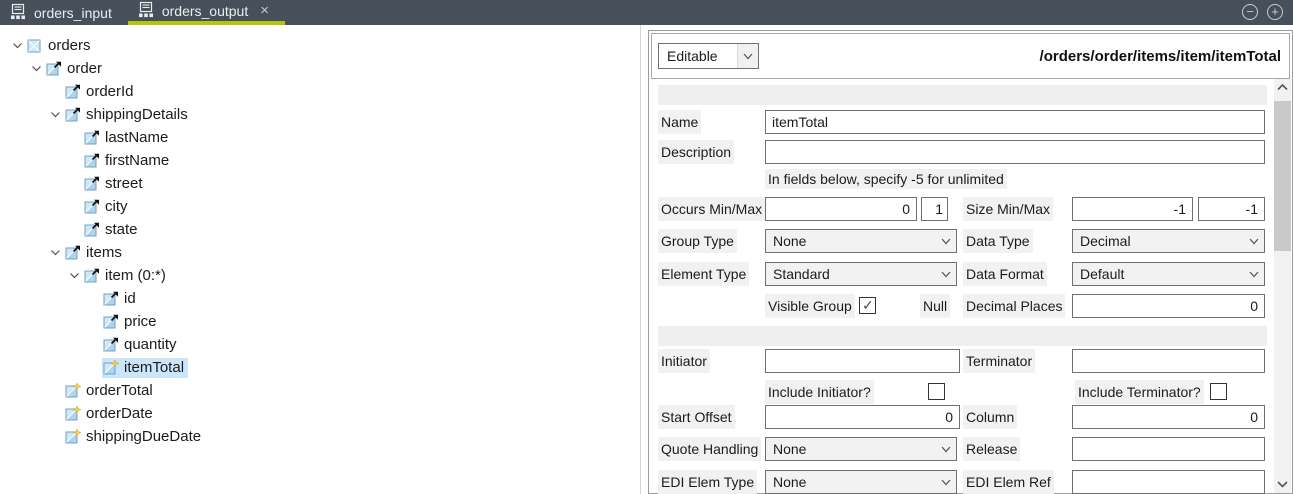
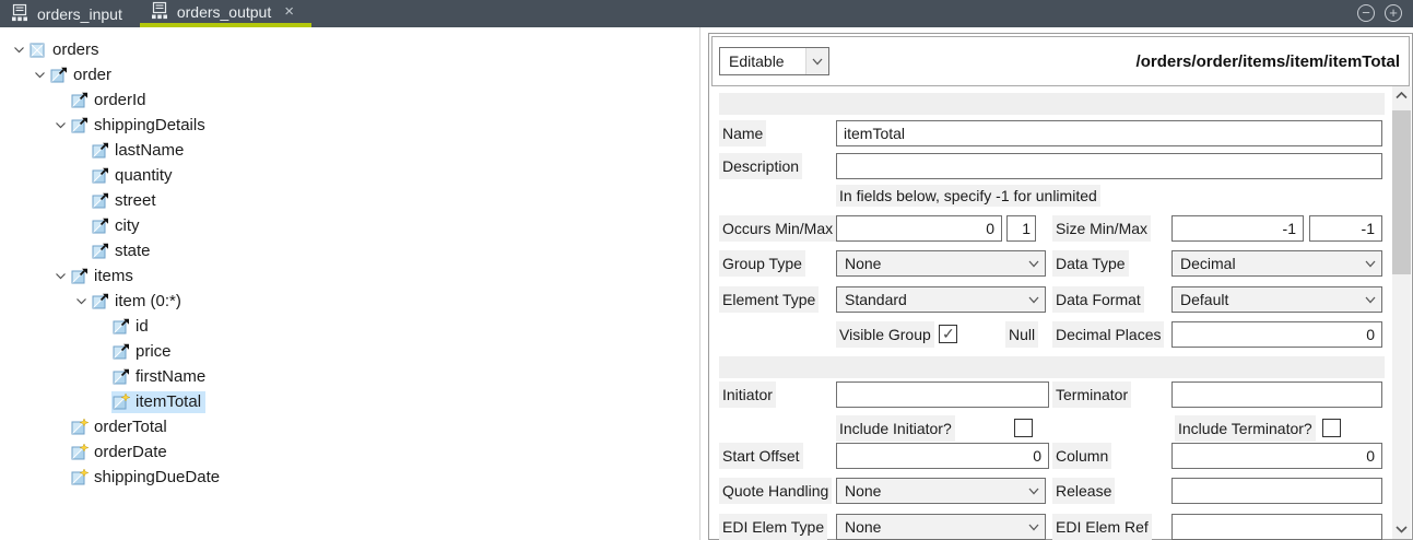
  orders_input
  orders_output
  ×
  −
  +
  orders
  order
  orderId
  shippingDetails
  lastName
- firstName
+ quantity
  street
  city
  state
  items
  item (0:*)
  id
  price
- quantity
+ firstName
  itemTotal
  orderTotal
  orderDate
  shippingDueDate
  Editable
  /orders/order/items/item/itemTotal
  Name
  itemTotal
  Description
- In fields below, specify -5 for unlimited
+ In fields below, specify -1 for unlimited
  Occurs Min/Max
  0
  1
  Size Min/Max
  -1
  -1
  Group Type
  None
  Data Type
  Decimal
  Element Type
  Standard
  Data Format
  Default
  Visible Group
  Null
  Decimal Places
  0
  Initiator
  Terminator
  Include Initiator?
  Include Terminator?
  Start Offset
  0
  Column
  0
  Quote Handling
  None
  Release
  EDI Elem Type
  None
  EDI Elem Ref
